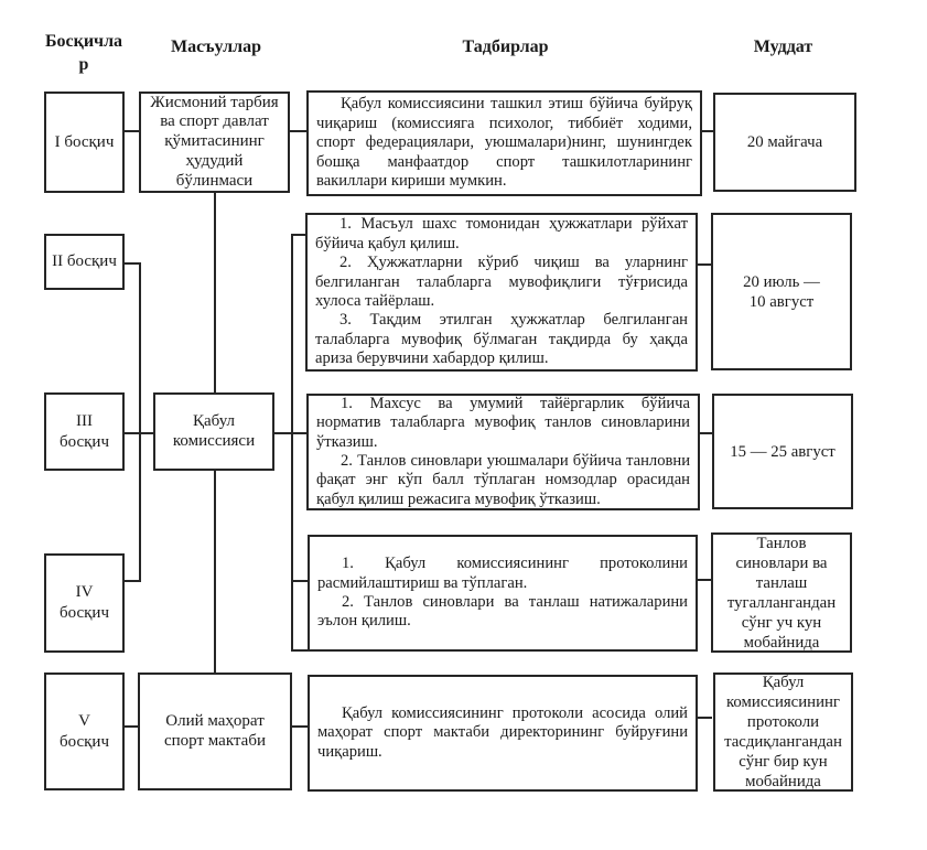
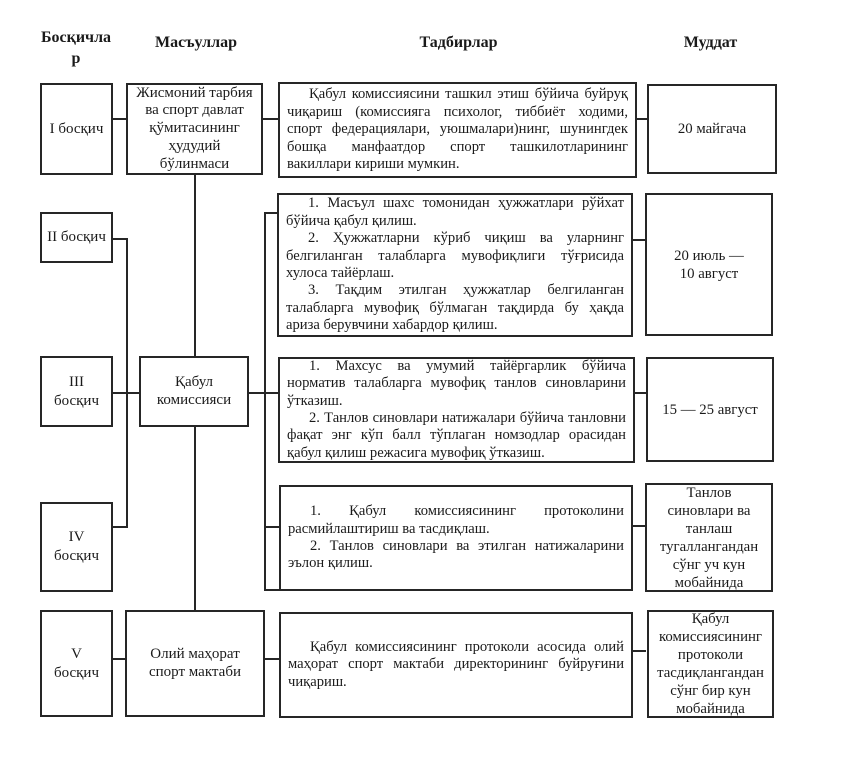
  Босқичлар
  Масъуллар
  Тадбирлар
  Муддат
  I босқич
  II босқич
  III
  босқич
  IV
  босқич
  V
  босқич
  Жисмоний тарбия
  ва спорт давлат
  қўмитасининг
  ҳудудий
  бўлинмаси
  Қабул
  комиссияси
  Олий маҳорат
  спорт мактаби
  Қабул комиссиясини ташкил этиш бўйича буйруқ чиқариш (комиссияга психолог, тиббиёт ходими, спорт федерациялари, уюшмалари)нинг, шунингдек бошқа манфаатдор спорт ташкилотларининг вакиллари кириши мумкин.
  1. Масъул шахс томонидан ҳужжатлари рўйхат бўйича қабул қилиш.
  2. Ҳужжатларни кўриб чиқиш ва уларнинг белгиланган талабларга мувофиқлиги тўғрисида хулоса тайёрлаш.
  3. Тақдим этилган ҳужжатлар белгиланган талабларга мувофиқ бўлмаган тақдирда бу ҳақда ариза берувчини хабардор қилиш.
  1. Махсус ва умумий тайёргарлик бўйича норматив талабларга мувофиқ танлов синовларини ўтказиш.
- 2. Танлов синовлари уюшмалари бўйича танловни фақат энг кўп балл тўплаган номзодлар орасидан қабул қилиш режасига мувофиқ ўтказиш.
+ 2. Танлов синовлари натижалари бўйича танловни фақат энг кўп балл тўплаган номзодлар орасидан қабул қилиш режасига мувофиқ ўтказиш.
- 1. Қабул комиссиясининг протоколини расмийлаштириш ва тўплаган.
+ 1. Қабул комиссиясининг протоколини расмийлаштириш ва тасдиқлаш.
- 2. Танлов синовлари ва танлаш натижаларини эълон қилиш.
+ 2. Танлов синовлари ва этилган натижаларини эълон қилиш.
  Қабул комиссиясининг протоколи асосида олий маҳорат спорт мактаби директорининг буйруғини чиқариш.
  20 майгача
  20 июль —
  10 август
  15 — 25 август
  Танлов
  синовлари ва
  танлаш
  тугаллангандан
  сўнг уч кун
  мобайнида
  Қабул
  комиссиясининг
  протоколи
  тасдиқлангандан
  сўнг бир кун
  мобайнида
